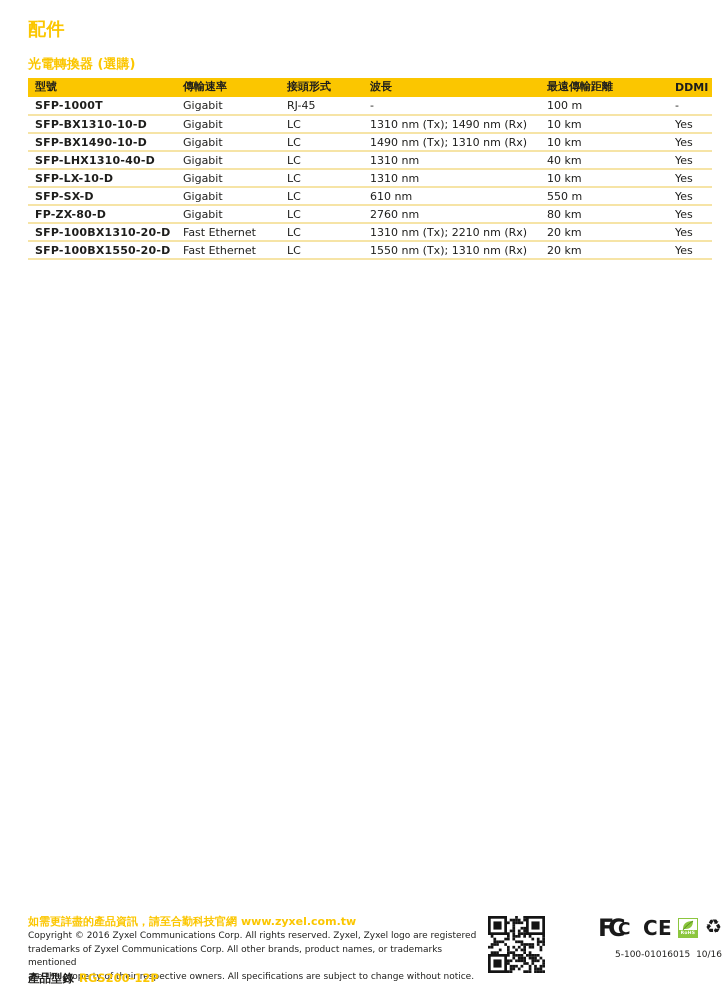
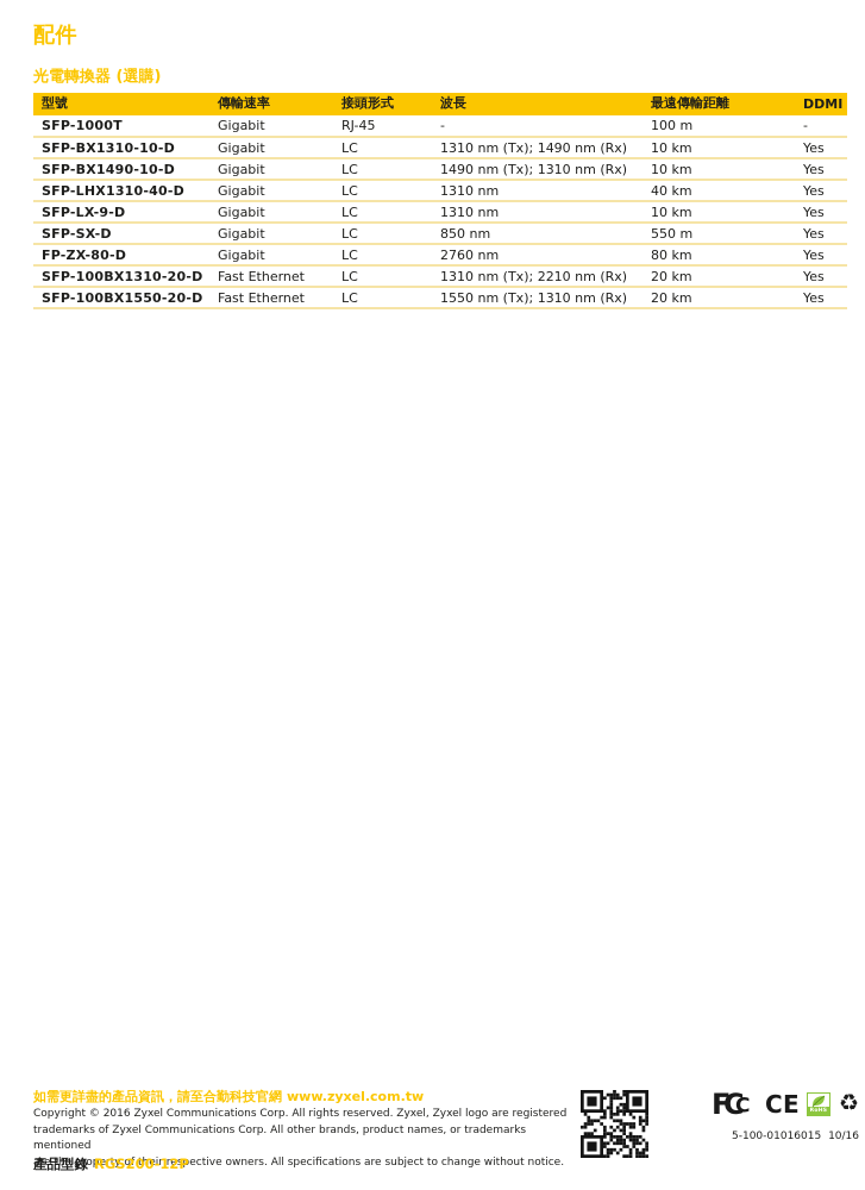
  配件
  光電轉換器 (選購)
  型號	傳輸速率	接頭形式	波長	最遠傳輸距離	DDMI
  SFP-1000T	Gigabit	RJ-45	-	100 m	-
  SFP-BX1310-10-D	Gigabit	LC	1310 nm (Tx); 1490 nm (Rx)	10 km	Yes
  SFP-BX1490-10-D	Gigabit	LC	1490 nm (Tx); 1310 nm (Rx)	10 km	Yes
  SFP-LHX1310-40-D	Gigabit	LC	1310 nm	40 km	Yes
- SFP-LX-10-D	Gigabit	LC	1310 nm	10 km	Yes
+ SFP-LX-9-D	Gigabit	LC	1310 nm	10 km	Yes
- SFP-SX-D	Gigabit	LC	610 nm	550 m	Yes
+ SFP-SX-D	Gigabit	LC	850 nm	550 m	Yes
  FP-ZX-80-D	Gigabit	LC	2760 nm	80 km	Yes
  SFP-100BX1310-20-D	Fast Ethernet	LC	1310 nm (Tx); 2210 nm (Rx)	20 km	Yes
  SFP-100BX1550-20-D	Fast Ethernet	LC	1550 nm (Tx); 1310 nm (Rx)	20 km	Yes
  如需更詳盡的產品資訊，請至合勤科技官網 www.zyxel.com.tw
  Copyright © 2016 Zyxel Communications Corp. All rights reserved. Zyxel, Zyxel logo are registered
  trademarks of Zyxel Communications Corp. All other brands, product names, or trademarks mentioned
  are the property of their respective owners. All specifications are subject to change without notice.
  產品型錄 RGS200-12P
  F
  C
  C
  C
  E
  ♻
  5-100-01016015
  10/16
